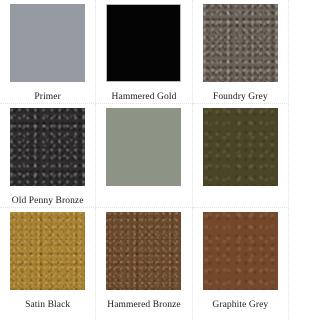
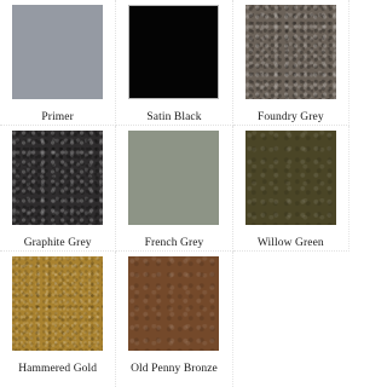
  Primer
- Hammered Gold
+ Satin Black
  Foundry Grey
- Old Penny Bronze
+ Graphite Grey
+ French Grey
+ Willow Green
- Satin Black
+ Hammered Gold
- Hammered Bronze
- Graphite Grey
+ Old Penny Bronze
